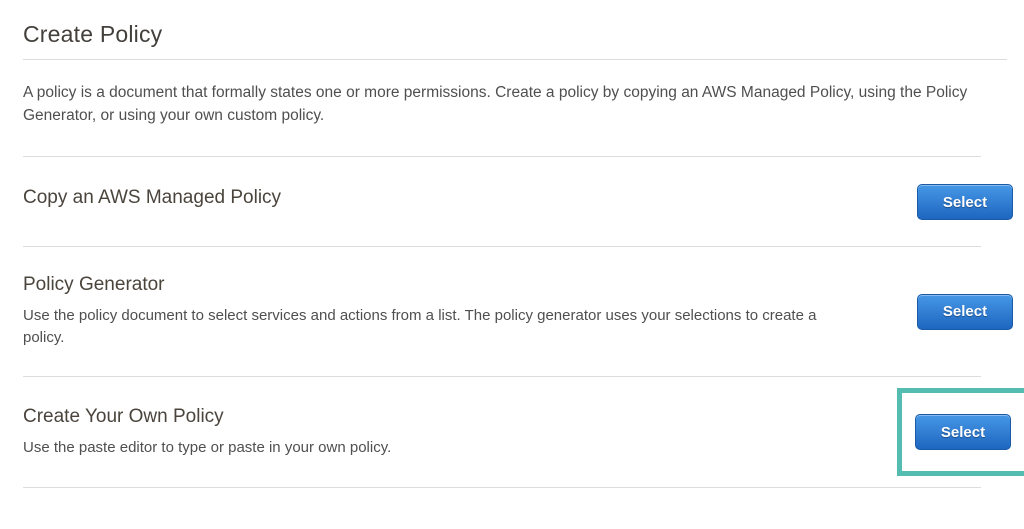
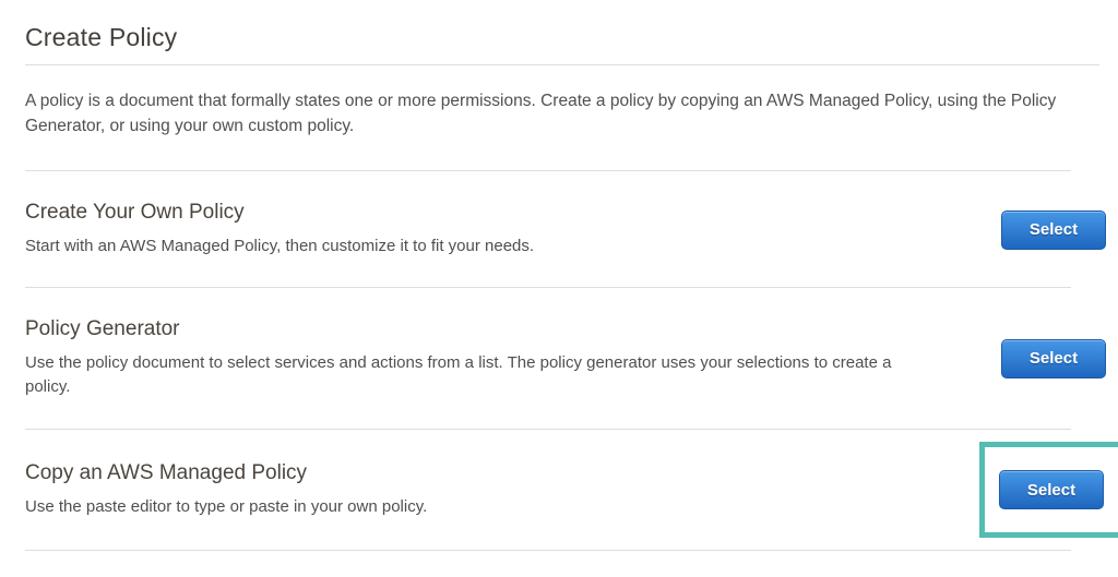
  Create Policy
  A policy is a document that formally states one or more permissions. Create a policy by copying an AWS Managed Policy, using the Policy Generator, or using your own custom policy.
- Copy an AWS Managed Policy
+ Create Your Own Policy
+ Start with an AWS Managed Policy, then customize it to fit your needs.
  Select
  Policy Generator
  Use the policy document to select services and actions from a list. The policy generator uses your selections to create a policy.
  Select
- Create Your Own Policy
+ Copy an AWS Managed Policy
  Use the paste editor to type or paste in your own policy.
  Select
